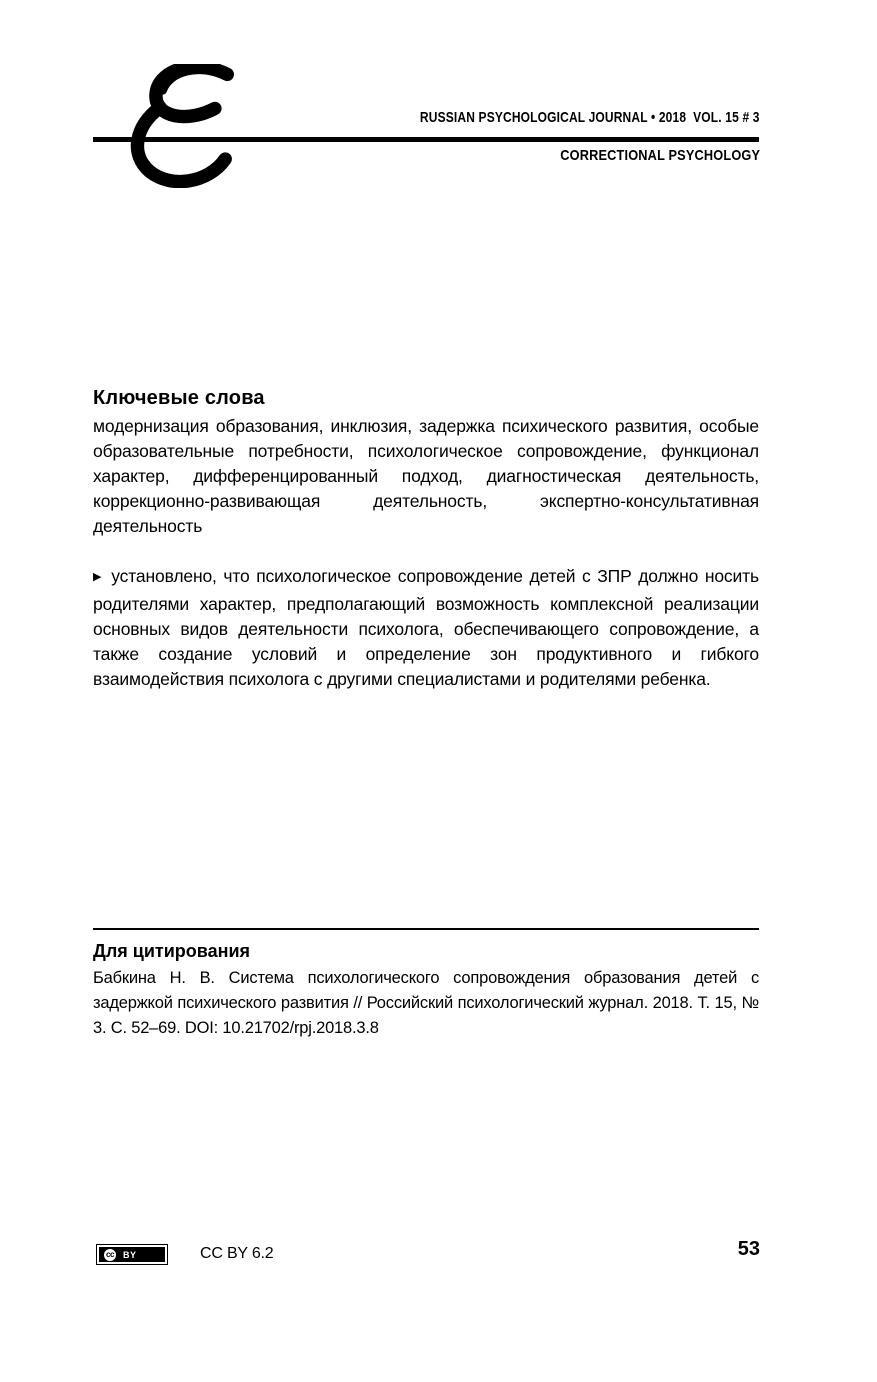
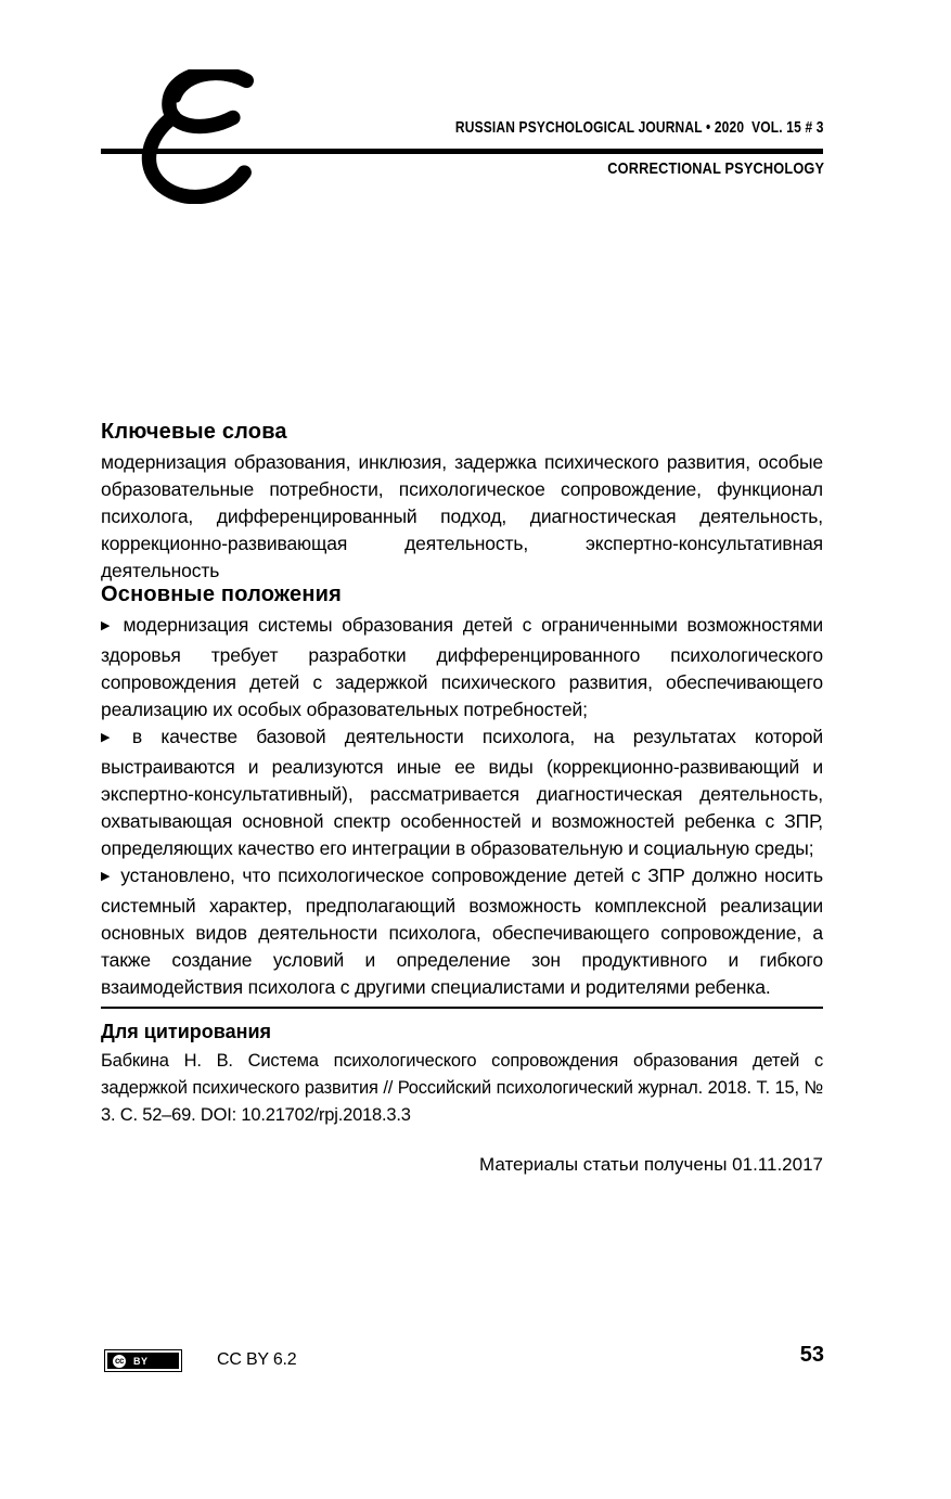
- RUSSIAN PSYCHOLOGICAL JOURNAL • 2018 VOL. 15 # 3
+ RUSSIAN PSYCHOLOGICAL JOURNAL • 2020 VOL. 15 # 3
  CORRECTIONAL PSYCHOLOGY
  Ключевые слова
- модернизация образования, инклюзия, задержка психического развития, особые образовательные потребности, психологическое сопровождение, функционал характер, дифференцированный подход, диагностическая деятельность, коррекционно-развивающая деятельность, экспертно-консультативная деятельность
+ модернизация образования, инклюзия, задержка психического развития, особые образовательные потребности, психологическое сопровождение, функционал психолога, дифференцированный подход, диагностическая деятельность, коррекционно-развивающая деятельность, экспертно-консультативная деятельность
+ Основные положения
+ ▶ модернизация системы образования детей с ограниченными возможностями здоровья требует разработки дифференцированного психологического сопровождения детей с задержкой психического развития, обеспечивающего реализацию их особых образовательных потребностей;
+ ▶ в качестве базовой деятельности психолога, на результатах которой выстраиваются и реализуются иные ее виды (коррекционно-развивающий и экспертно-консультативный), рассматривается диагностическая деятельность, охватывающая основной спектр особенностей и возможностей ребенка с ЗПР, определяющих качество его интеграции в образовательную и социальную среды;
- ▶ установлено, что психологическое сопровождение детей с ЗПР должно носить родителями характер, предполагающий возможность комплексной реализации основных видов деятельности психолога, обеспечивающего сопровождение, а также создание условий и определение зон продуктивного и гибкого взаимодействия психолога с другими специалистами и родителями ребенка.
+ ▶ установлено, что психологическое сопровождение детей с ЗПР должно носить системный характер, предполагающий возможность комплексной реализации основных видов деятельности психолога, обеспечивающего сопровождение, а также создание условий и определение зон продуктивного и гибкого взаимодействия психолога с другими специалистами и родителями ребенка.
  Для цитирования
- Бабкина Н. В. Система психологического сопровождения образования детей с задержкой психического развития // Российский психологический журнал. 2018. Т. 15, № 3. С. 52–69. DOI: 10.21702/rpj.2018.3.8
+ Бабкина Н. В. Система психологического сопровождения образования детей с задержкой психического развития // Российский психологический журнал. 2018. Т. 15, № 3. С. 52–69. DOI: 10.21702/rpj.2018.3.3
+ Материалы статьи получены 01.11.2017
  cc
  BY
  CC BY 6.2
  53
